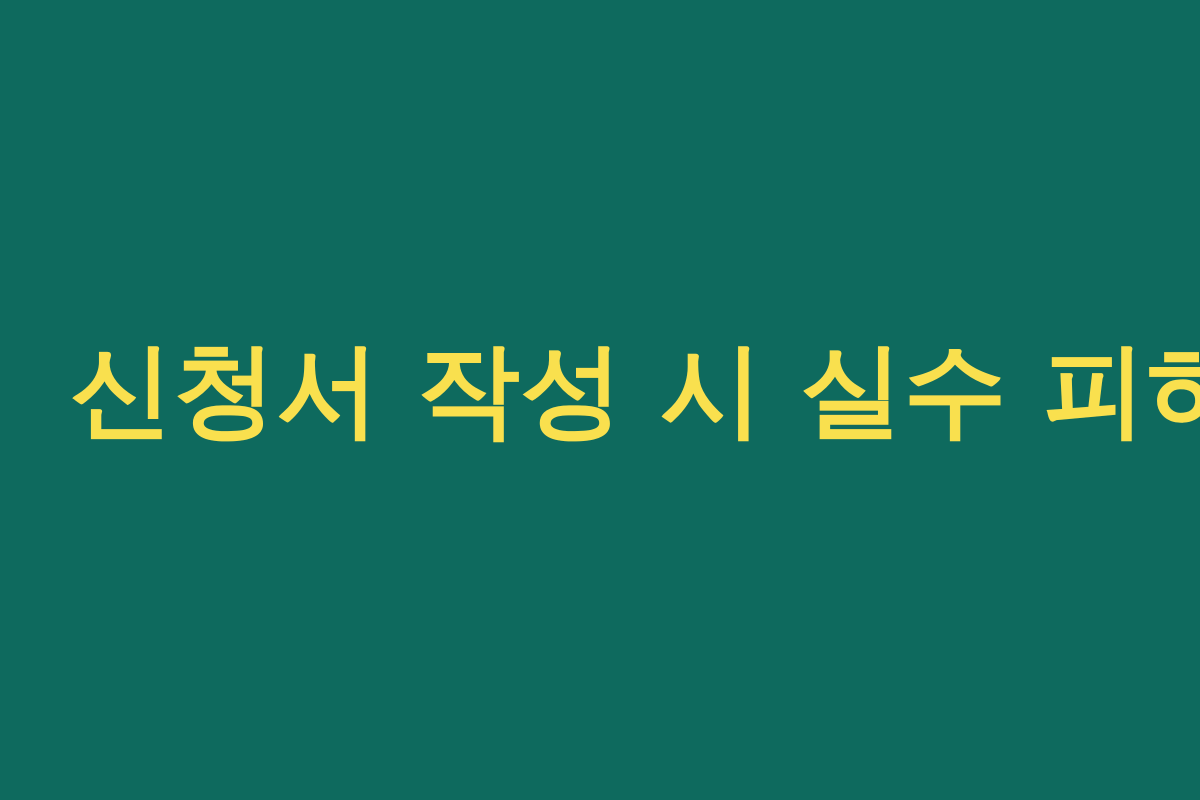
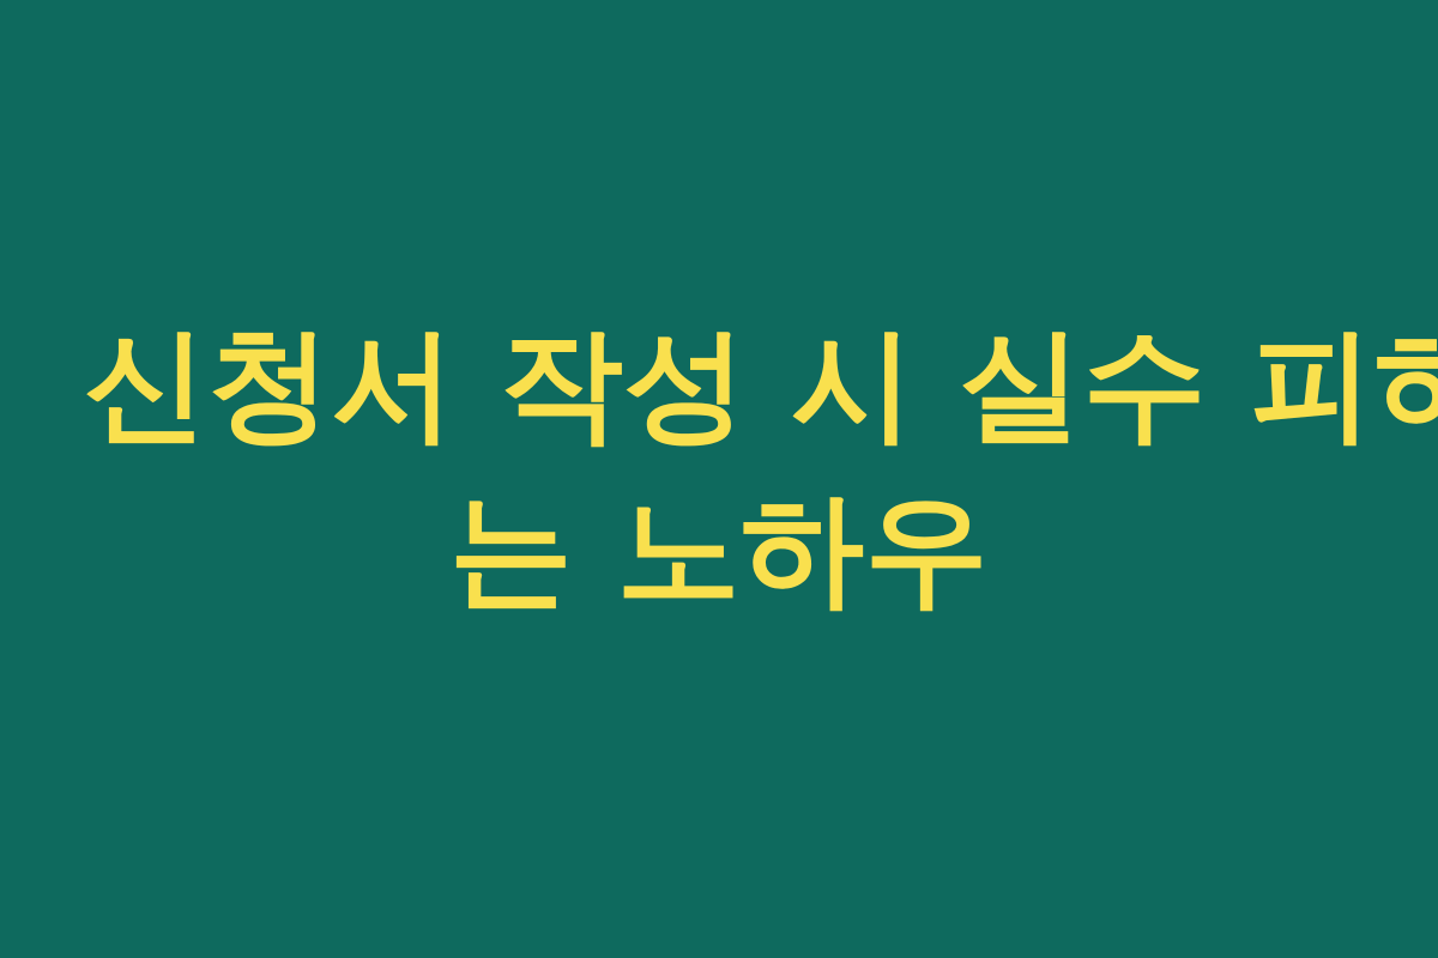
  신청서 작성 시 실수 피하
+ 는 노하우
